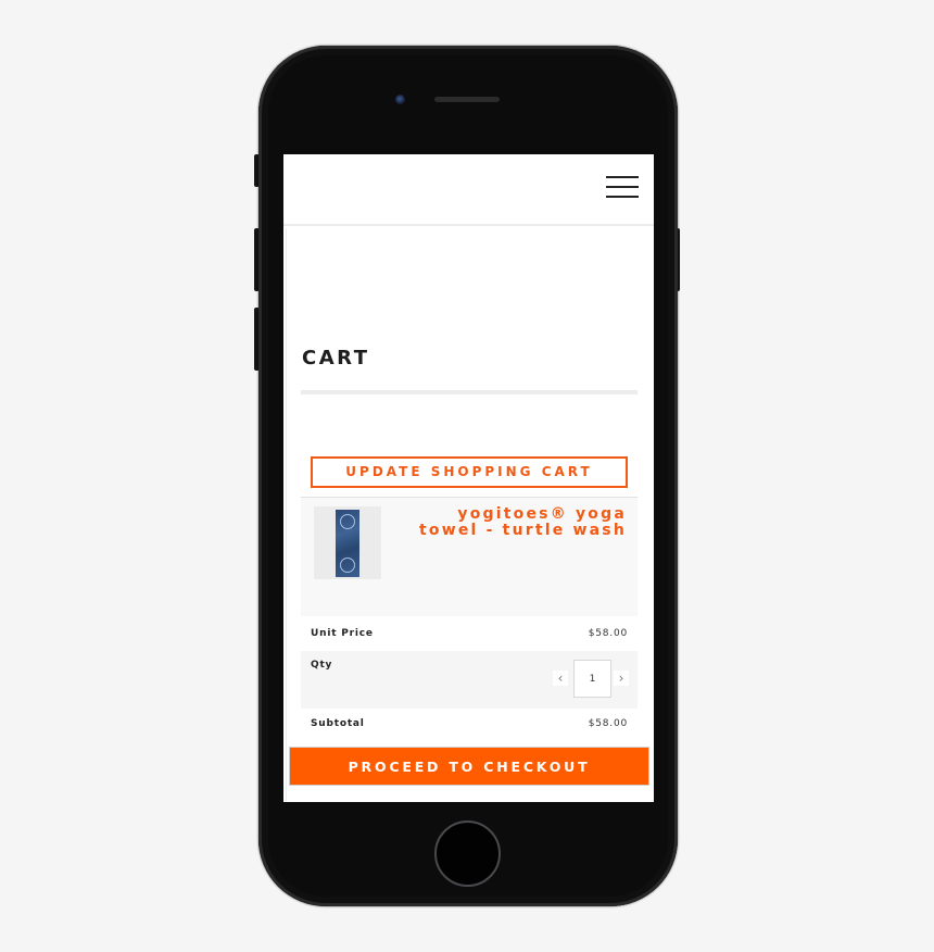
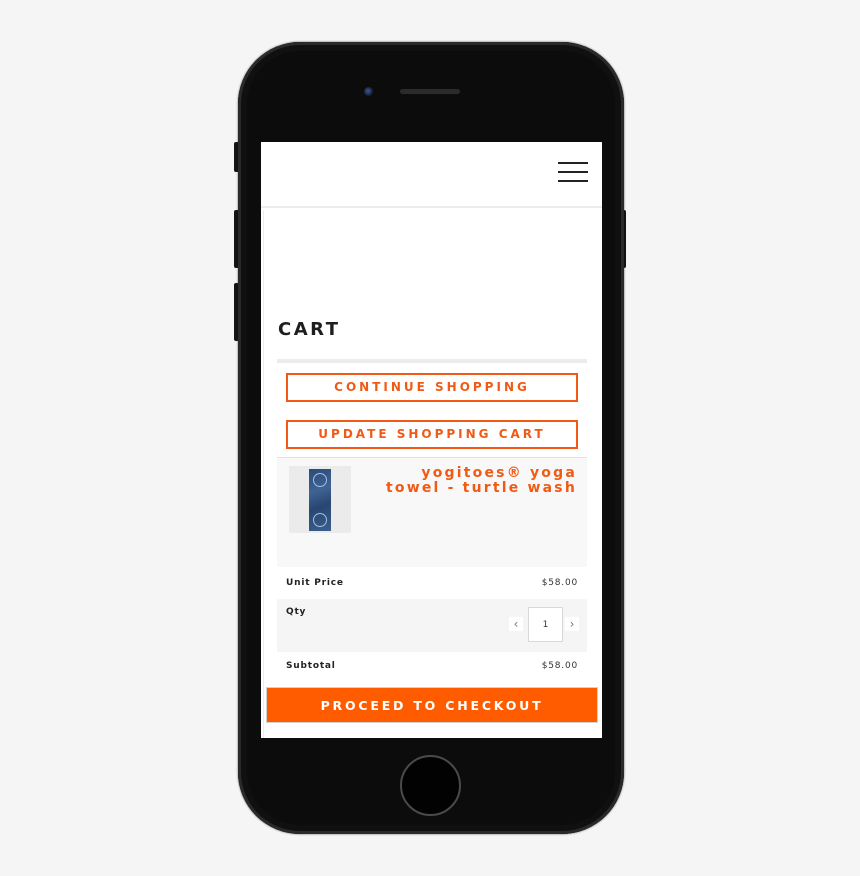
  CART
+ CONTINUE SHOPPING
  UPDATE SHOPPING CART
  yogitoes® yoga towel - turtle wash
  Unit Price
  $58.00
  Qty
  ‹
  1
  ›
  Subtotal
  $58.00
  PROCEED TO CHECKOUT
